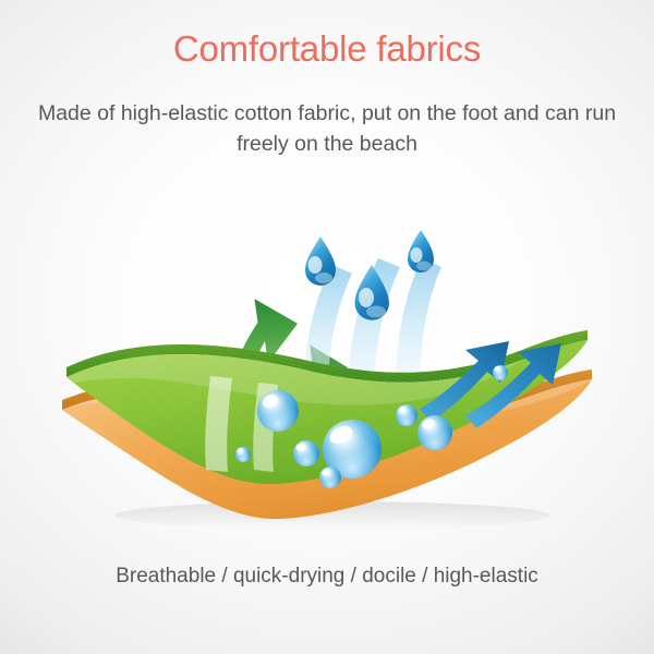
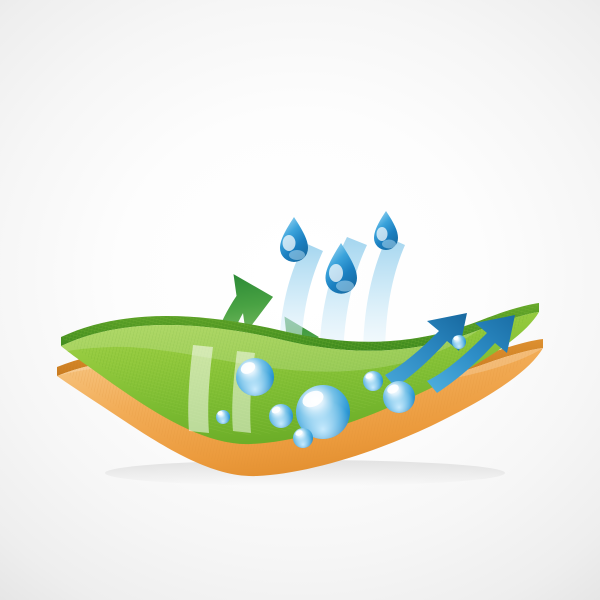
- Comfortable fabrics
- Made of high-elastic cotton fabric, put on the foot and can run freely on the beach
- Breathable / quick-drying / docile / high-elastic
